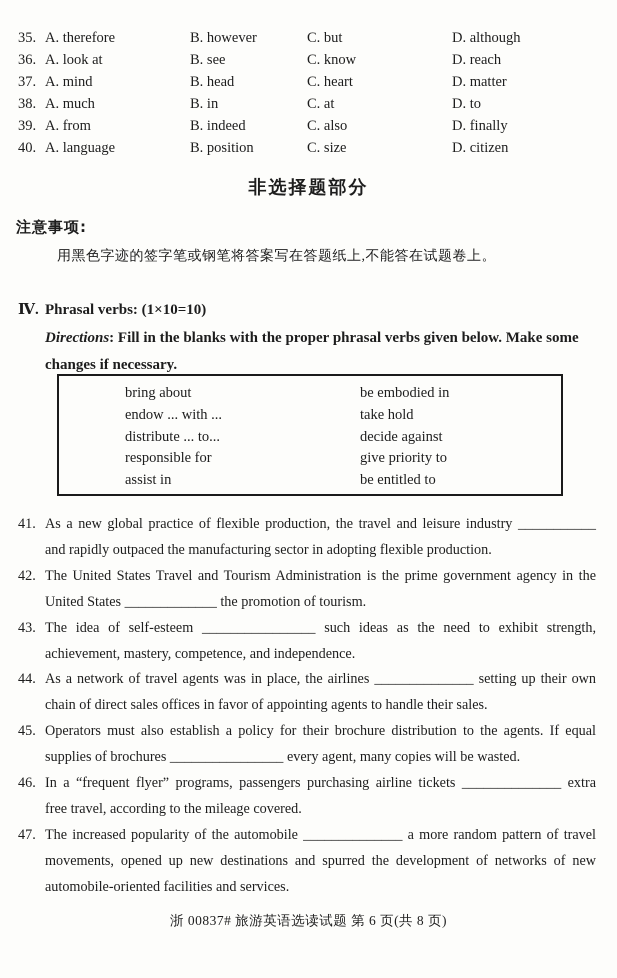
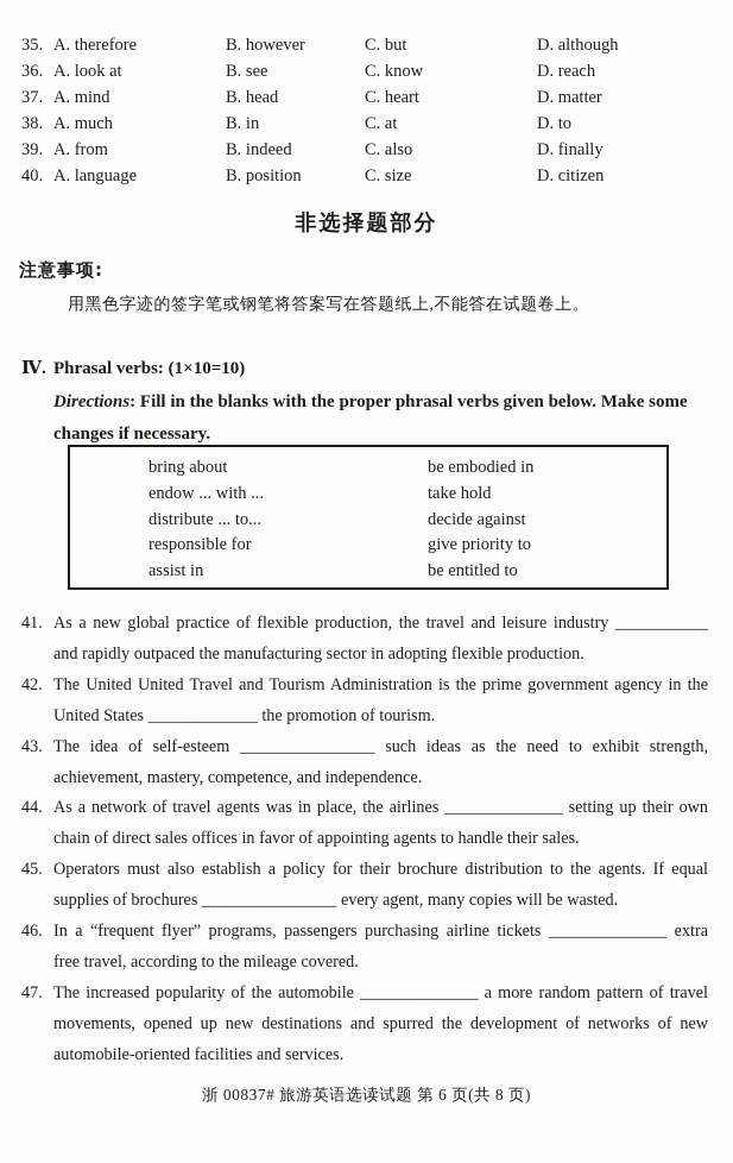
  35.
  A. therefore
  B. however
  C. but
  D. although
  36.
  A. look at
  B. see
  C. know
  D. reach
  37.
  A. mind
  B. head
  C. heart
  D. matter
  38.
  A. much
  B. in
  C. at
  D. to
  39.
  A. from
  B. indeed
  C. also
  D. finally
  40.
  A. language
  B. position
  C. size
  D. citizen
  非选择题部分
  注意事项:
  用黑色字迹的签字笔或钢笔将答案写在答题纸上,不能答在试题卷上。
  Ⅳ. Phrasal verbs: (1×10=10)
  Directions: Fill in the blanks with the proper phrasal verbs given below. Make some
  changes if necessary.
  bring about
  endow ... with ...
  distribute ... to...
  responsible for
  assist in
  be embodied in
  take hold
  decide against
  give priority to
  be entitled to
  41.
  As a new global practice of flexible production, the travel and leisure industry ___________
  and rapidly outpaced the manufacturing sector in adopting flexible production.
  42.
- The United States Travel and Tourism Administration is the prime government agency in the
+ The United United Travel and Tourism Administration is the prime government agency in the
  United States _____________ the promotion of tourism.
  43.
  The idea of self-esteem ________________ such ideas as the need to exhibit strength,
  achievement, mastery, competence, and independence.
  44.
  As a network of travel agents was in place, the airlines ______________ setting up their own
  chain of direct sales offices in favor of appointing agents to handle their sales.
  45.
  Operators must also establish a policy for their brochure distribution to the agents. If equal
  supplies of brochures ________________ every agent, many copies will be wasted.
  46.
  In a “frequent flyer” programs, passengers purchasing airline tickets ______________ extra
  free travel, according to the mileage covered.
  47.
  The increased popularity of the automobile ______________ a more random pattern of travel
  movements, opened up new destinations and spurred the development of networks of new
  automobile-oriented facilities and services.
  浙 00837# 旅游英语选读试题 第 6 页(共 8 页)
